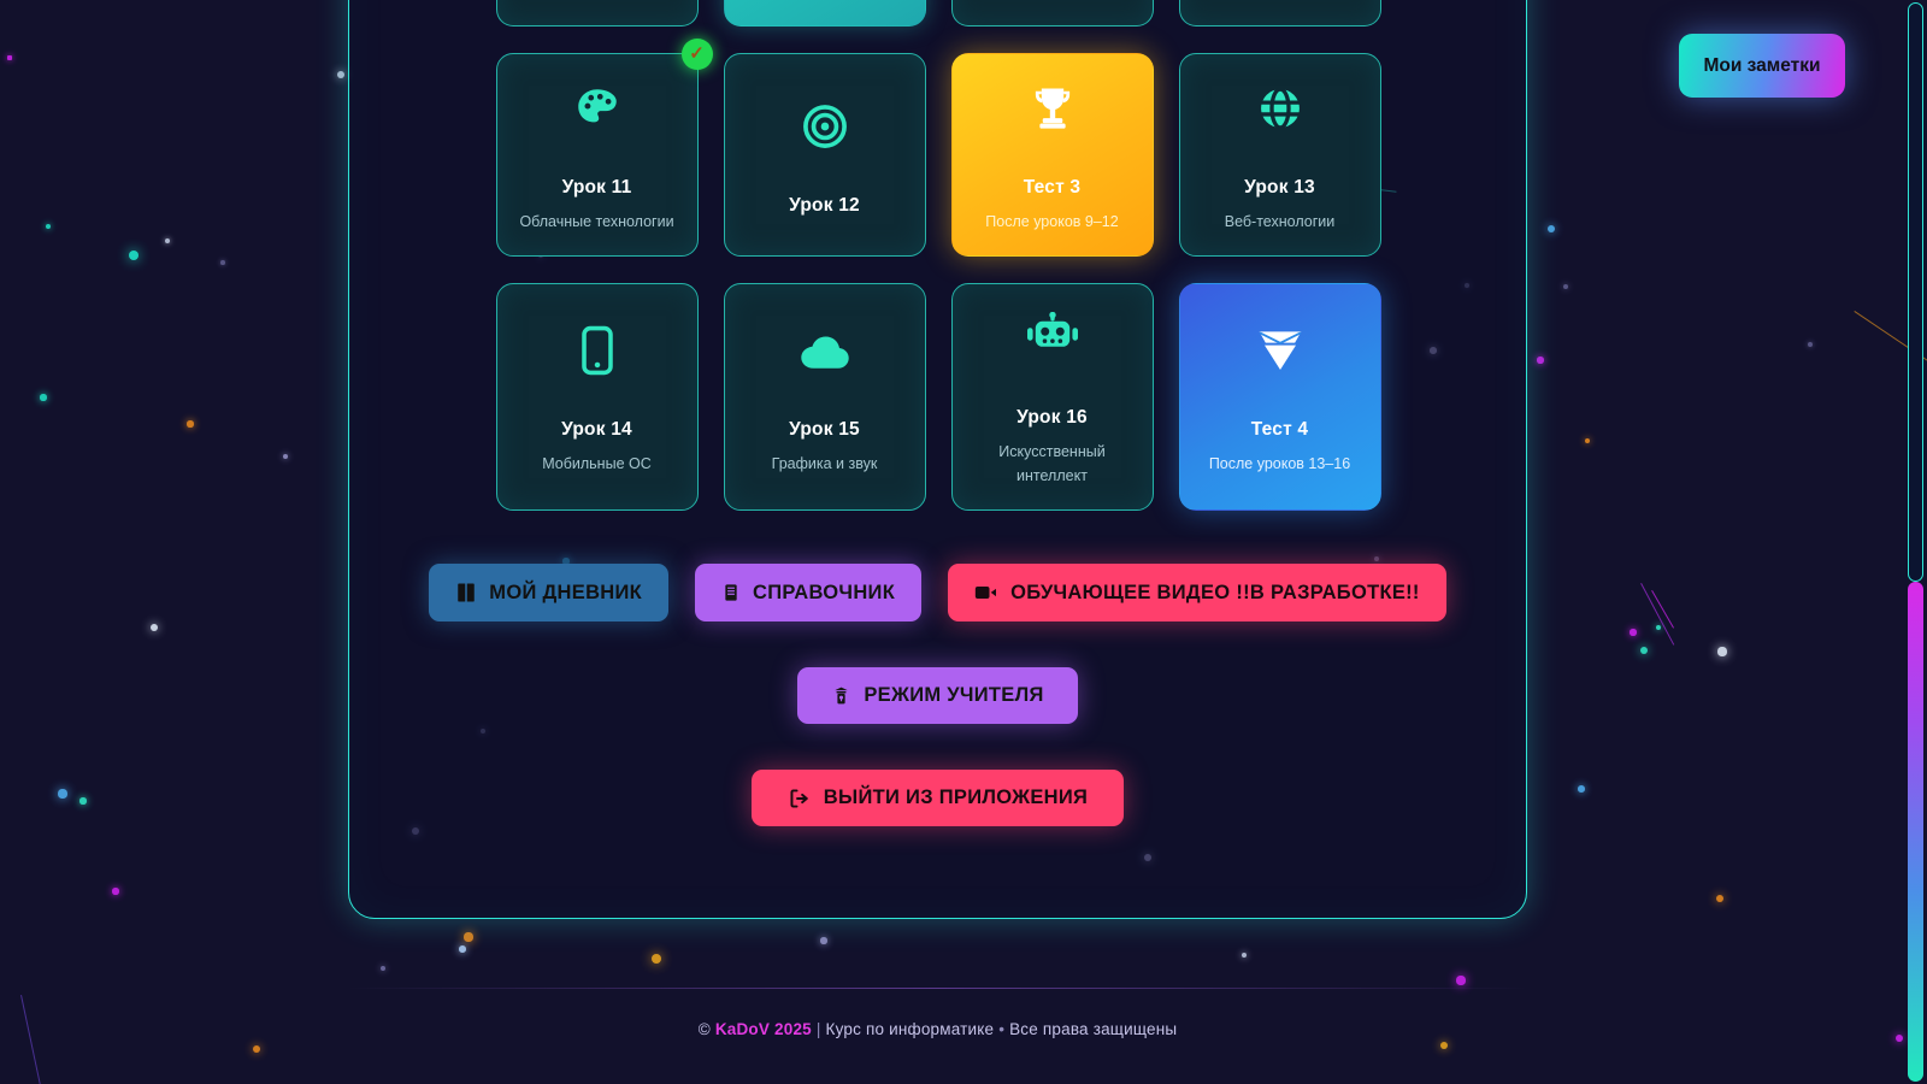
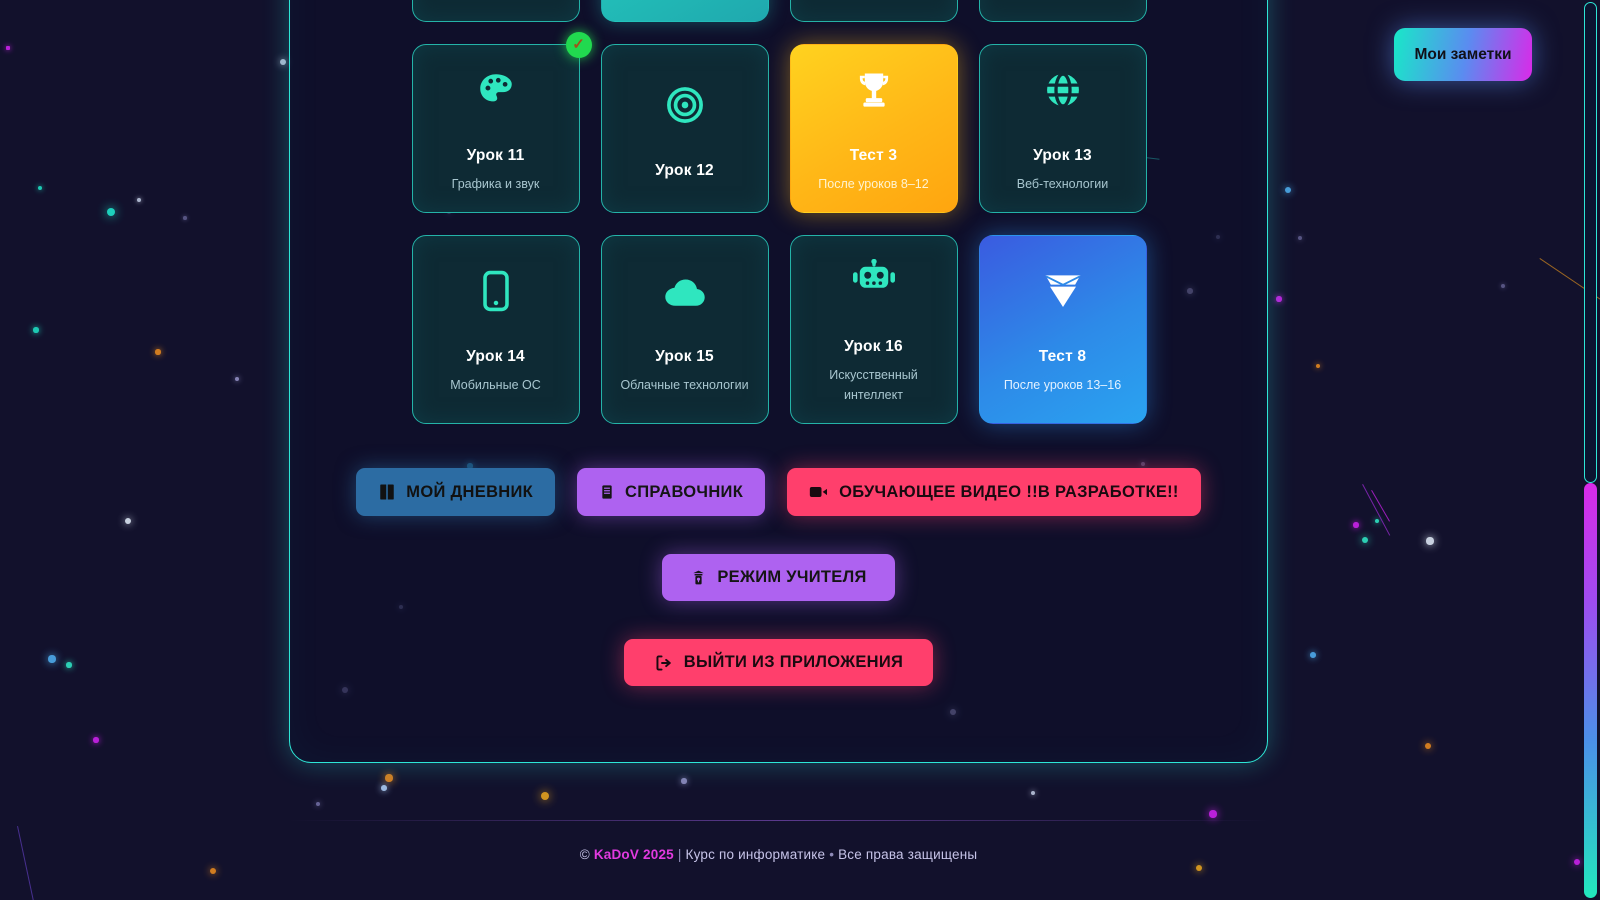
  ✓
  Урок 11
- Облачные технологии
+ Графика и звук
  Урок 12
  Тест 3
- После уроков 9–12
+ После уроков 8–12
  Урок 13
  Веб-технологии
  Урок 14
  Мобильные ОС
  Урок 15
- Графика и звук
+ Облачные технологии
  Урок 16
  Искусственный интеллект
- Тест 4
+ Тест 8
  После уроков 13–16
  МОЙ ДНЕВНИК
  СПРАВОЧНИК
  ОБУЧАЮЩЕЕ ВИДЕО !!В РАЗРАБОТКЕ!!
  РЕЖИМ УЧИТЕЛЯ
  ВЫЙТИ ИЗ ПРИЛОЖЕНИЯ
  © KaDoV 2025 | Курс по информатике • Все права защищены
  Мои заметки
